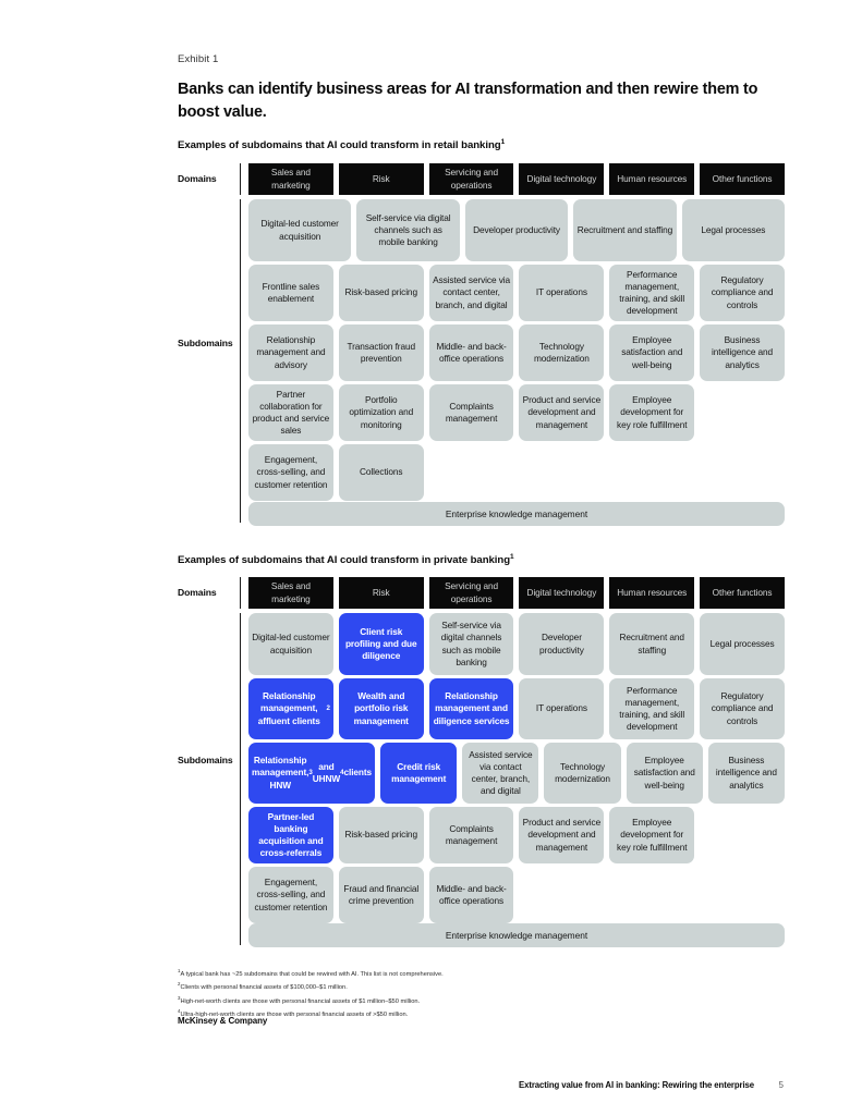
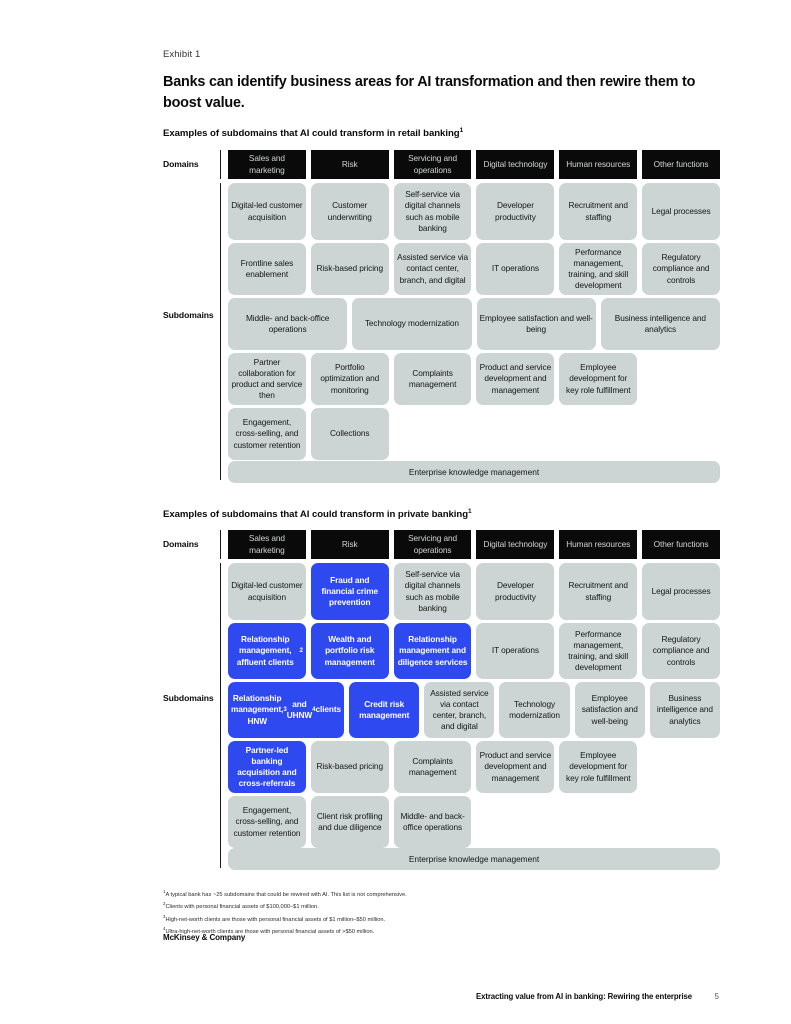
  Exhibit 1
  Banks can identify business areas for AI transformation and then rewire them to boost value.
  Examples of subdomains that AI could transform in retail banking
  Domains
  Subdomains
  Sales and marketing
  Risk
  Servicing and operations
  Digital technology
  Human resources
  Other functions
  Digital-led customer acquisition
+ Customer underwriting
  Self-service via digital channels such as mobile banking
  Developer productivity
  Recruitment and staffing
  Legal processes
  Frontline sales enablement
  Risk-based pricing
  Assisted service via contact center, branch, and digital
  IT operations
  Performance management, training, and skill development
  Regulatory compliance and controls
- Relationship management and advisory
- Transaction fraud prevention
  Middle- and back-office operations
  Technology modernization
  Employee satisfaction and well-being
  Business intelligence and analytics
- Partner collaboration for product and service sales
+ Partner collaboration for product and service then
  Portfolio optimization and monitoring
  Complaints management
  Product and service development and management
  Employee development for key role fulfillment
  Engagement, cross-selling, and customer retention
  Collections
  Enterprise knowledge management
  Examples of subdomains that AI could transform in private banking
  Domains
  Subdomains
  Sales and marketing
  Risk
  Servicing and operations
  Digital technology
  Human resources
  Other functions
  Digital-led customer acquisition
- Client risk profiling and due diligence
+ Fraud and financial crime prevention
  Self-service via digital channels such as mobile banking
  Developer productivity
  Recruitment and staffing
  Legal processes
  Relationship management, affluent clients
  Wealth and portfolio risk management
  Relationship management and diligence services
  IT operations
  Performance management, training, and skill development
  Regulatory compliance and controls
  Relationship management, HNW
  and UHNW
  clients
  Credit risk management
  Assisted service via contact center, branch, and digital
  Technology modernization
  Employee satisfaction and well-being
  Business intelligence and analytics
  Partner-led banking acquisition and cross-referrals
  Risk-based pricing
  Complaints management
  Product and service development and management
  Employee development for key role fulfillment
  Engagement, cross-selling, and customer retention
- Fraud and financial crime prevention
+ Client risk profiling and due diligence
  Middle- and back-office operations
  Enterprise knowledge management
  McKinsey & Company
  Extracting value from AI in banking: Rewiring the enterprise
  5
